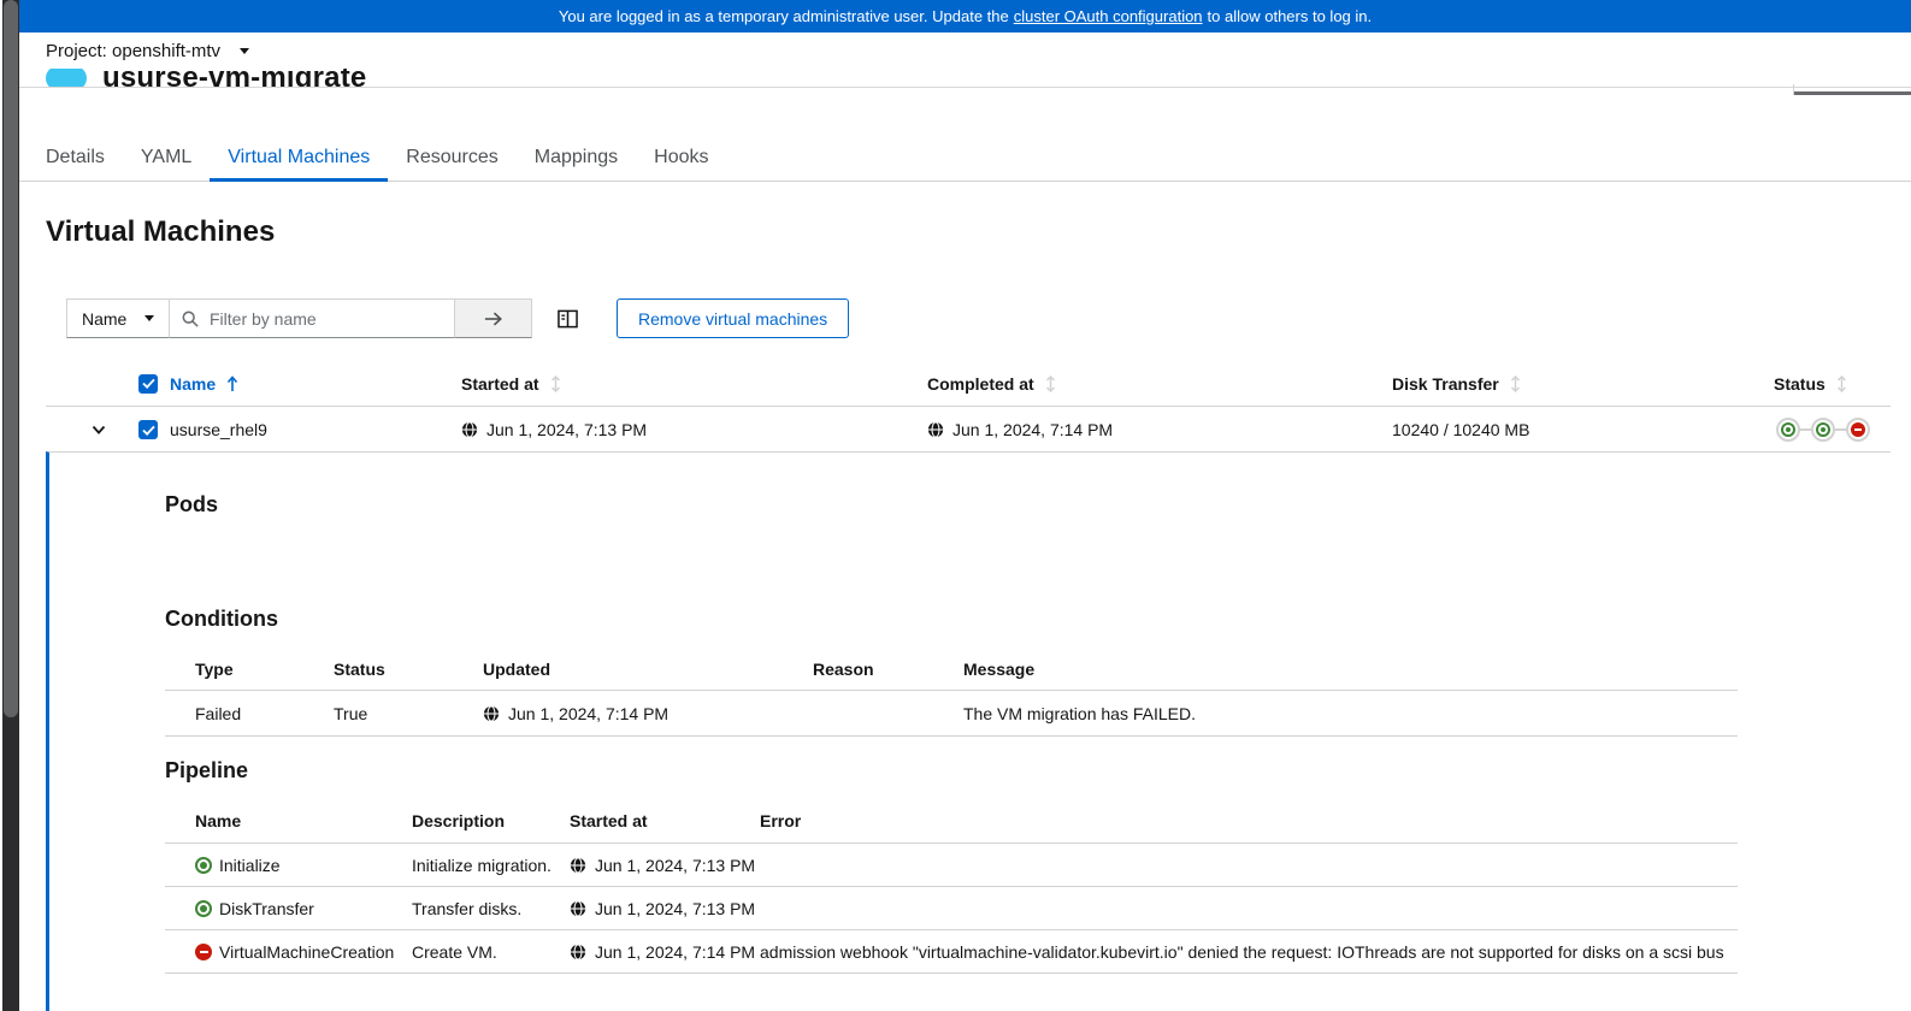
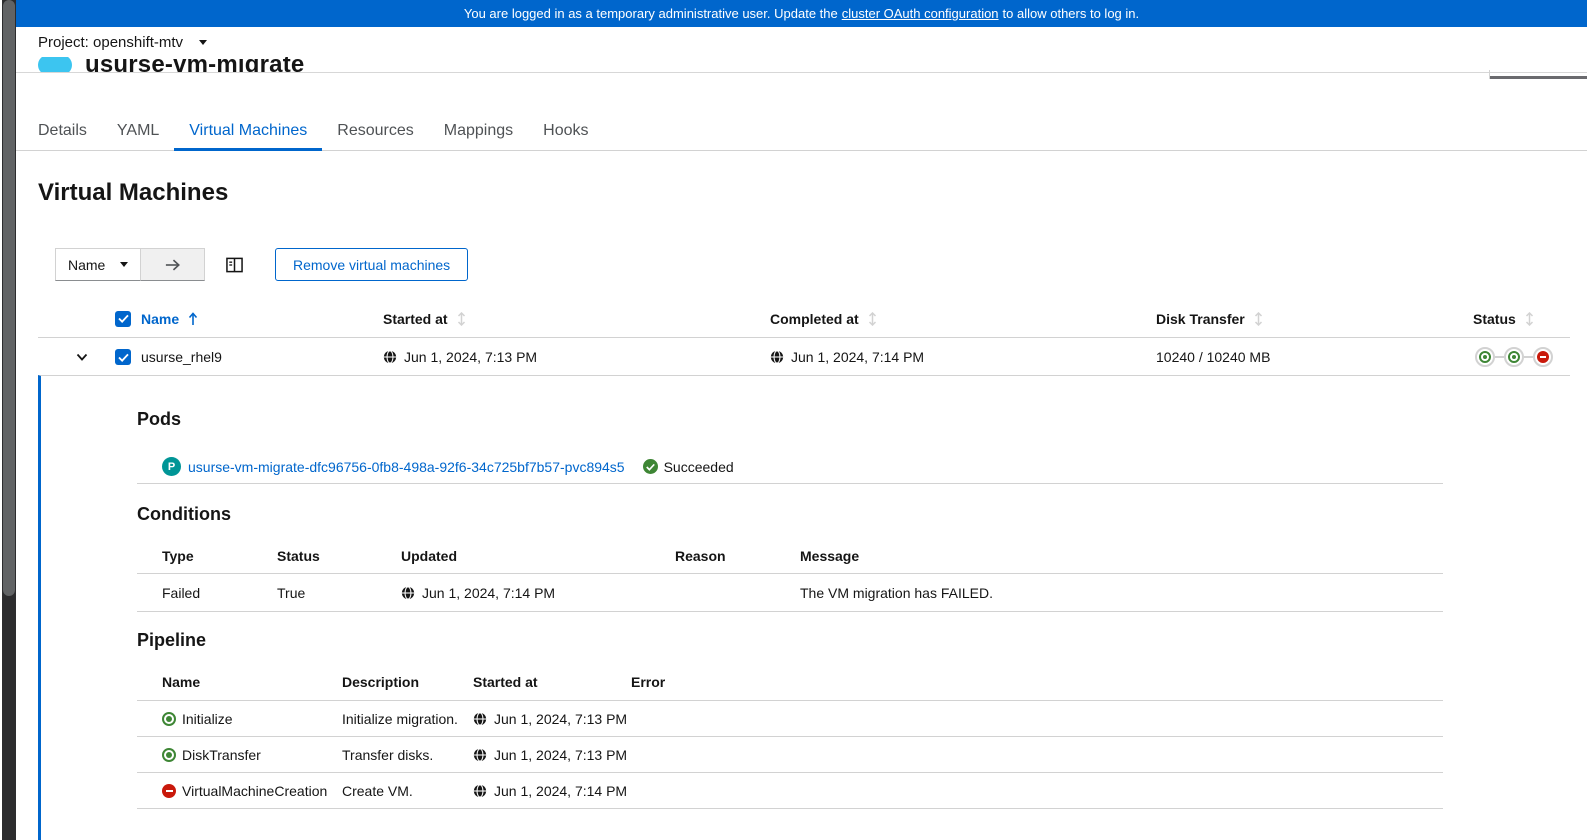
  You are logged in as a temporary administrative user. Update the
  cluster OAuth configuration
  to allow others to log in.
  usurse-vm-migrate
  Project: openshift-mtv
  Details
  YAML
  Virtual Machines
  Resources
  Mappings
  Hooks
  Virtual Machines
  Name
- Filter by name
  Remove virtual machines
  Name
  Started at
  Completed at
  Disk Transfer
  Status
  usurse_rhel9
  Jun 1, 2024, 7:13 PM
  Jun 1, 2024, 7:14 PM
  10240 / 10240 MB
  Pods
+ P
+ usurse-vm-migrate-dfc96756-0fb8-498a-92f6-34c725bf7b57-pvc894s5
+ Succeeded
  Conditions
  Type
  Status
  Updated
  Reason
  Message
  Failed
  True
  Jun 1, 2024, 7:14 PM
  The VM migration has FAILED.
  Pipeline
  Name
  Description
  Started at
  Error
  Initialize
  Initialize migration.
  Jun 1, 2024, 7:13 PM
  DiskTransfer
  Transfer disks.
  Jun 1, 2024, 7:13 PM
  VirtualMachineCreation
  Create VM.
  Jun 1, 2024, 7:14 PM
- admission webhook "virtualmachine-validator.kubevirt.io" denied the request: IOThreads are not supported for disks on a scsi bus
